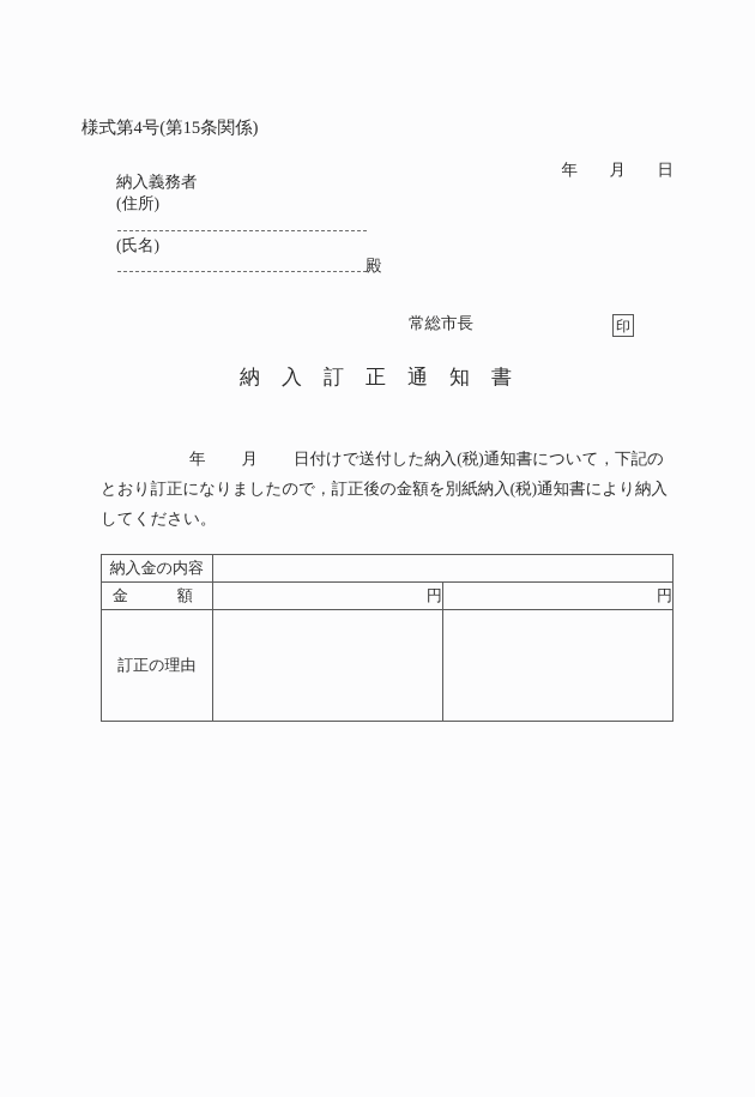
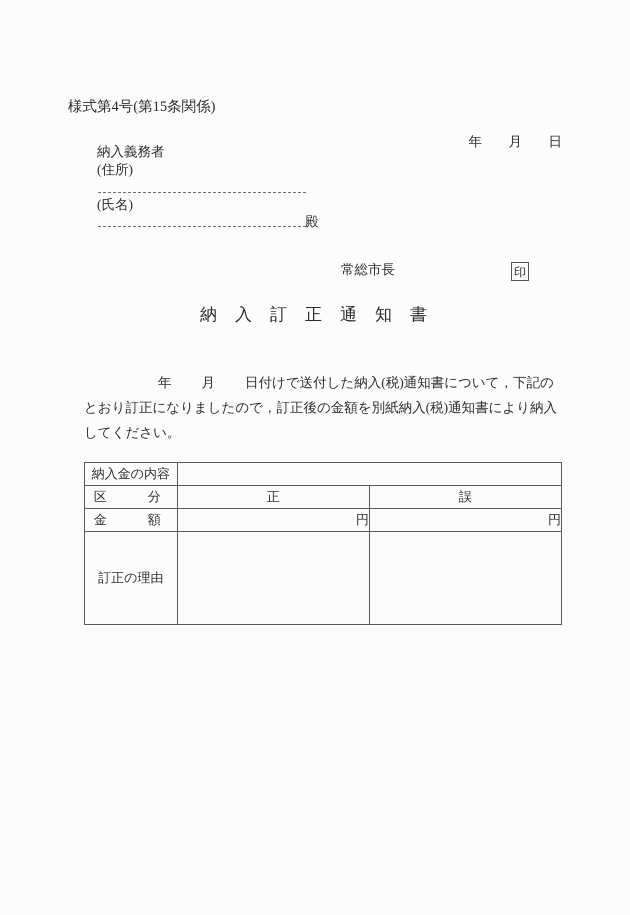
  様式第4号(第15条関係)
  年 月 日
  納入義務者
  (住所)
  (氏名)
  殿
  常総市長
  印
  納入訂正通知書
  年 月 日付けで送付した納入(税)通知書について，下記のとおり訂正になりましたので，訂正後の金額を別紙納入(税)通知書により納入してください。
  納入金の内容
+ 区 分	正	誤
  金 額	円	円
  訂正の理由
